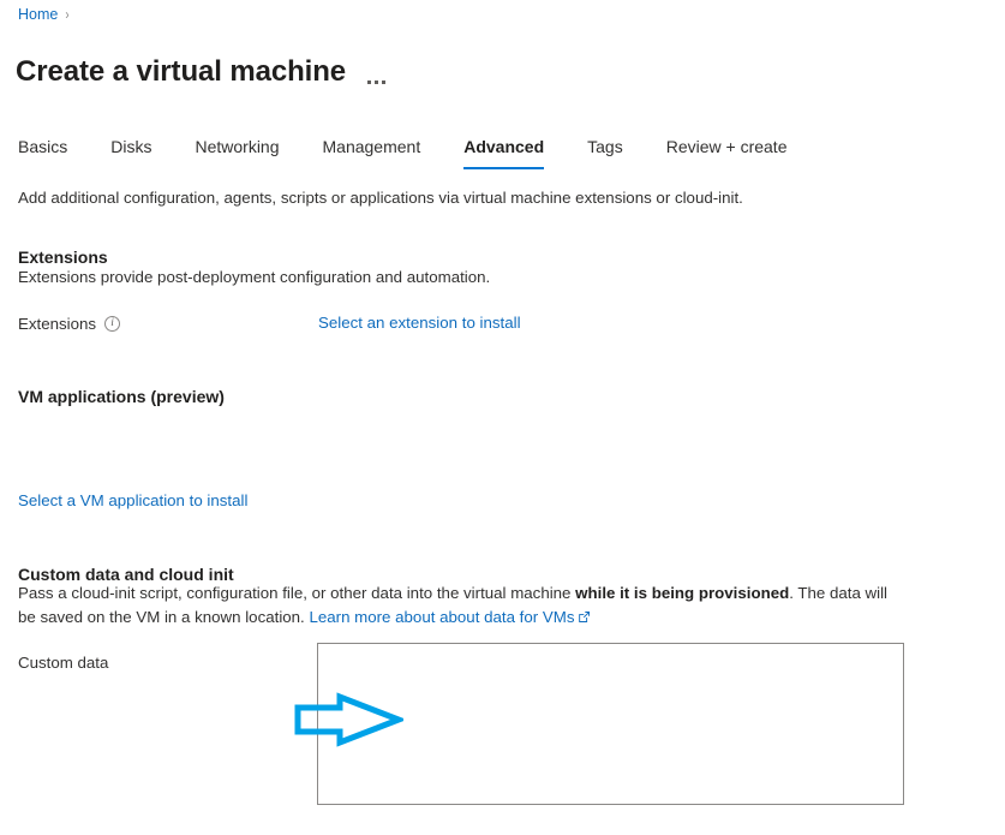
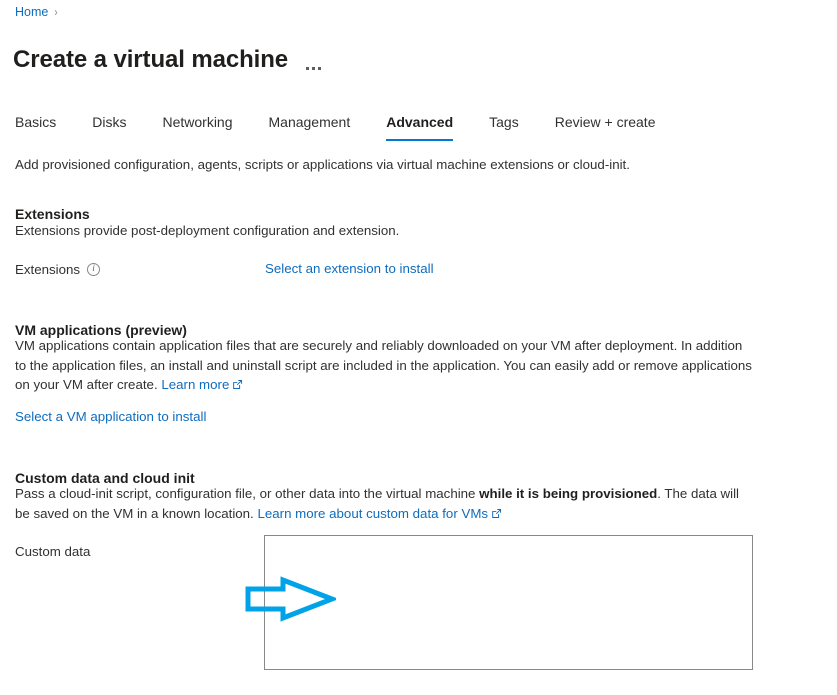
  Home
  ›
  Create a virtual machine
  Basics
  Disks
  Networking
  Management
  Advanced
  Tags
  Review + create
- Add additional configuration, agents, scripts or applications via virtual machine extensions or cloud-init.
+ Add provisioned configuration, agents, scripts or applications via virtual machine extensions or cloud-init.
  Extensions
- Extensions provide post-deployment configuration and automation.
+ Extensions provide post-deployment configuration and extension.
  Extensions
  i
  Select an extension to install
  VM applications (preview)
+ VM applications contain application files that are securely and reliably downloaded on your VM after deployment. In addition to the application files, an install and uninstall script are included in the application. You can easily add or remove applications on your VM after create. Learn more
  Select a VM application to install
  Custom data and cloud init
- Pass a cloud-init script, configuration file, or other data into the virtual machine while it is being provisioned. The data will be saved on the VM in a known location. Learn more about about data for VMs
+ Pass a cloud-init script, configuration file, or other data into the virtual machine while it is being provisioned. The data will be saved on the VM in a known location. Learn more about custom data for VMs
  Custom data
